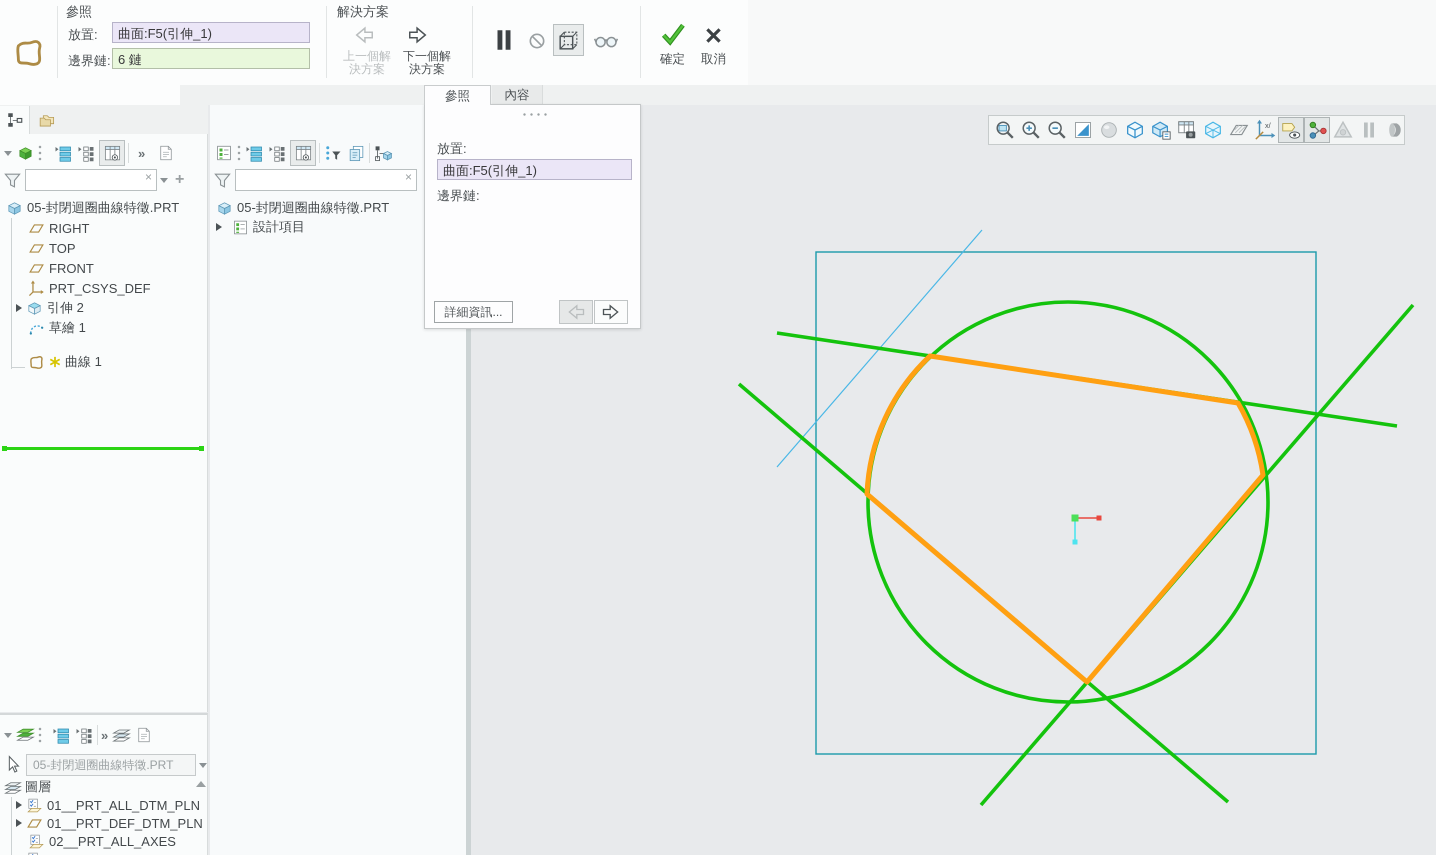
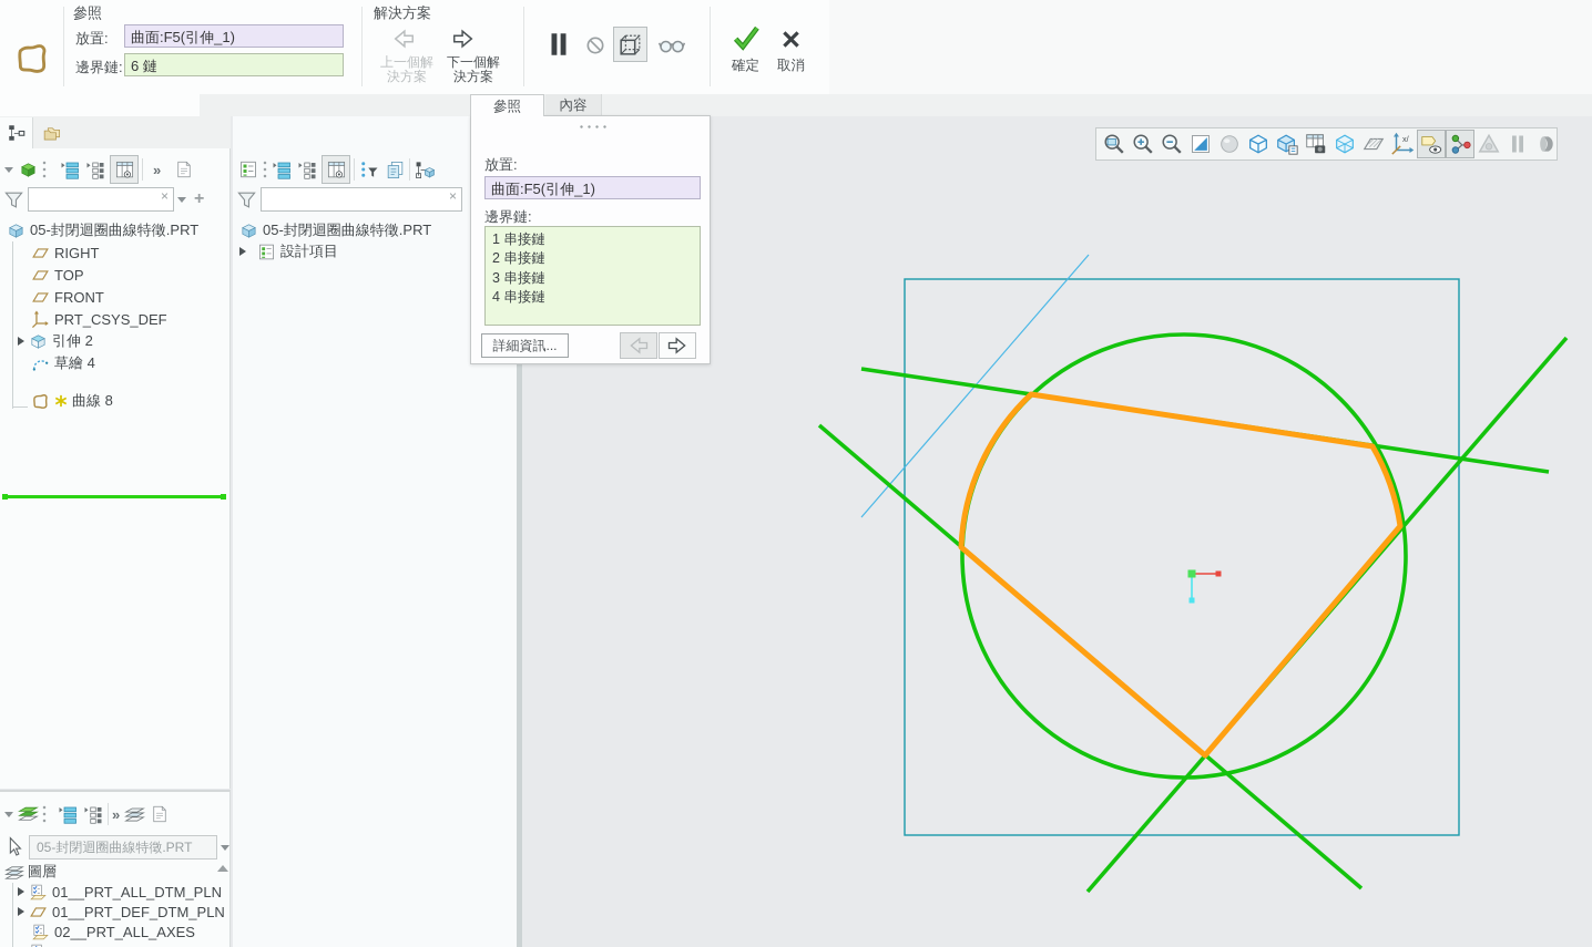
  參照
  放置:
  曲面:F5(引伸_1)
  邊界鏈:
  6 鏈
  解決方案
  上一個解決方案
  下一個解決方案
  確定
  取消
  參照
  內容
  05-封閉迴圈曲線特徵.PRT
  設計項目
  05-封閉迴圈曲線特徵.PRT
  RIGHT
  TOP
  FRONT
  PRT_CSYS_DEF
  引伸 2
- 草繪 1
+ 草繪 4
- 曲線 1
+ 曲線 8
  05-封閉迴圈曲線特徵.PRT
  圖層
  01__PRT_ALL_DTM_PLN
  01__PRT_DEF_DTM_PLN
  02__PRT_ALL_AXES
  放置:
  曲面:F5(引伸_1)
  邊界鏈:
+ 1 串接鏈
+ 2 串接鏈
+ 3 串接鏈
+ 4 串接鏈
  詳細資訊...
